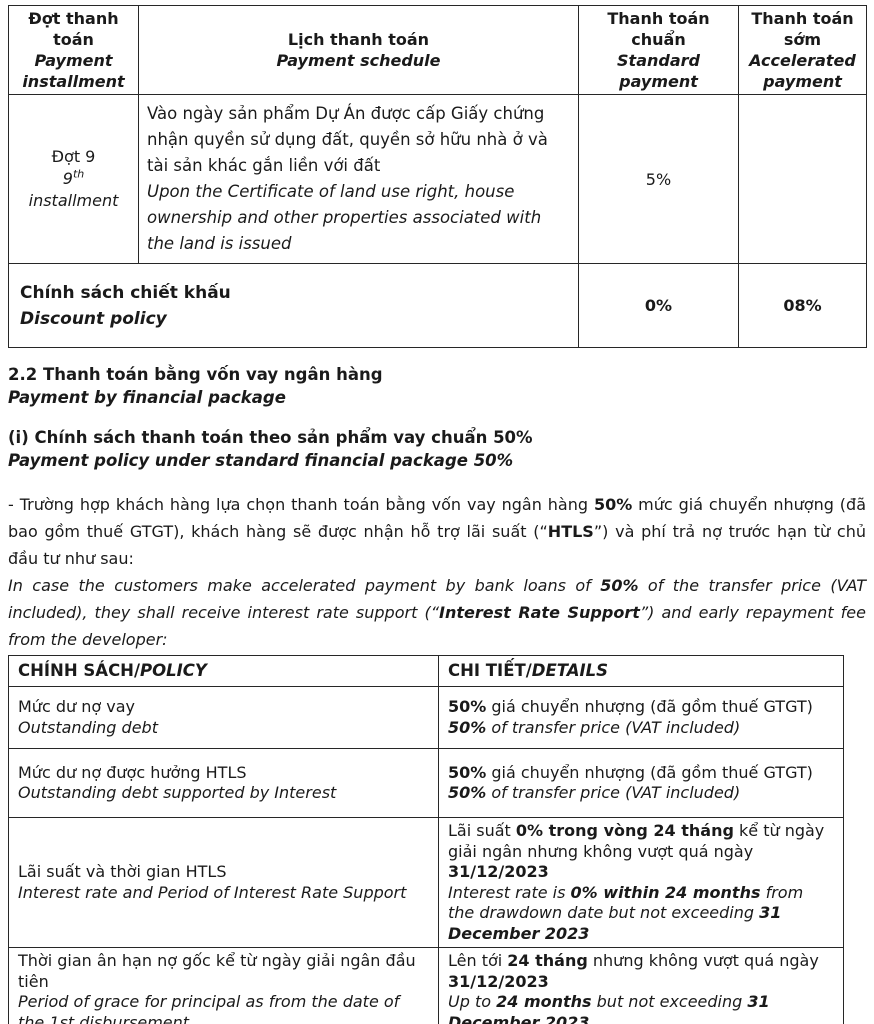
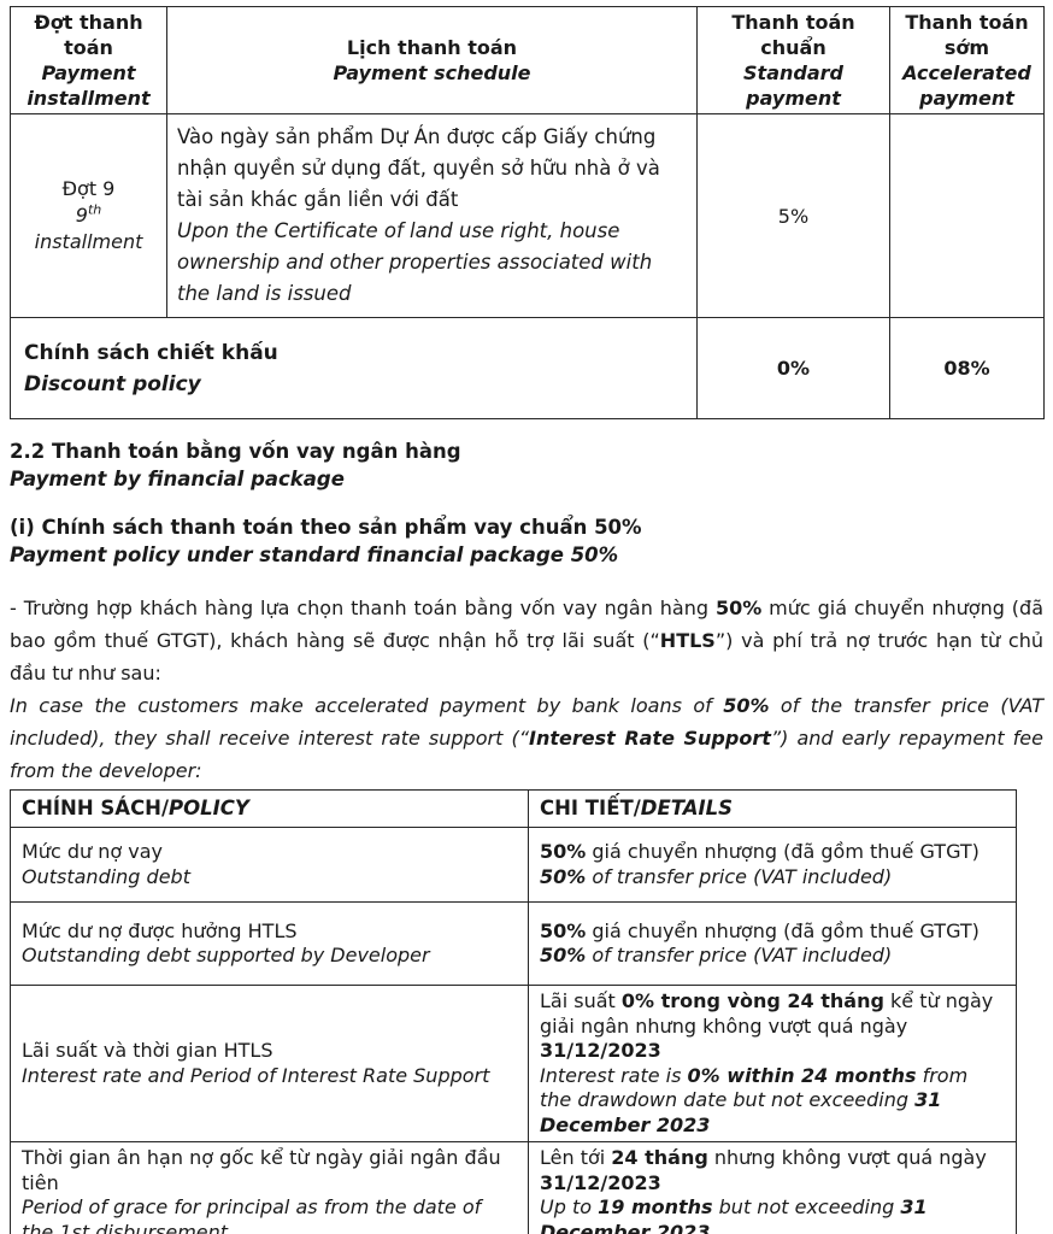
  Đợt thanh toán Payment installment	Lịch thanh toán Payment schedule	Thanh toán chuẩn Standard payment	Thanh toán sớm Accelerated payment
  Đợt 9 9th installment	Vào ngày sản phẩm Dự Án được cấp Giấy chứng nhận quyền sử dụng đất, quyền sở hữu nhà ở và tài sản khác gắn liền với đất Upon the Certificate of land use right, house ownership and other properties associated with the land is issued	5%
  Chính sách chiết khấu Discount policy	0%	08%
  2.2 Thanh toán bằng vốn vay ngân hàng
  Payment by financial package
  (i) Chính sách thanh toán theo sản phẩm vay chuẩn 50%
  Payment policy under standard financial package 50%
  - Trường hợp khách hàng lựa chọn thanh toán bằng vốn vay ngân hàng 50% mức giá chuyển nhượng (đã bao gồm thuế GTGT), khách hàng sẽ được nhận hỗ trợ lãi suất (“HTLS”) và phí trả nợ trước hạn từ chủ đầu tư như sau:
  In case the customers make accelerated payment by bank loans of 50% of the transfer price (VAT included), they shall receive interest rate support (“Interest Rate Support”) and early repayment fee from the developer:
  CHÍNH SÁCH/POLICY	CHI TIẾT/DETAILS
  Mức dư nợ vay Outstanding debt	50% giá chuyển nhượng (đã gồm thuế GTGT) 50% of transfer price (VAT included)
- Mức dư nợ được hưởng HTLS Outstanding debt supported by Interest	50% giá chuyển nhượng (đã gồm thuế GTGT) 50% of transfer price (VAT included)
+ Mức dư nợ được hưởng HTLS Outstanding debt supported by Developer	50% giá chuyển nhượng (đã gồm thuế GTGT) 50% of transfer price (VAT included)
  Lãi suất và thời gian HTLS Interest rate and Period of Interest Rate Support	Lãi suất 0% trong vòng 24 tháng kể từ ngày giải ngân nhưng không vượt quá ngày 31/12/2023 Interest rate is 0% within 24 months from the drawdown date but not exceeding 31 December 2023
- Thời gian ân hạn nợ gốc kể từ ngày giải ngân đầu tiên Period of grace for principal as from the date of the 1st disbursement	Lên tới 24 tháng nhưng không vượt quá ngày 31/12/2023 Up to 24 months but not exceeding 31 December 2023
+ Thời gian ân hạn nợ gốc kể từ ngày giải ngân đầu tiên Period of grace for principal as from the date of the 1st disbursement	Lên tới 24 tháng nhưng không vượt quá ngày 31/12/2023 Up to 19 months but not exceeding 31 December 2023
